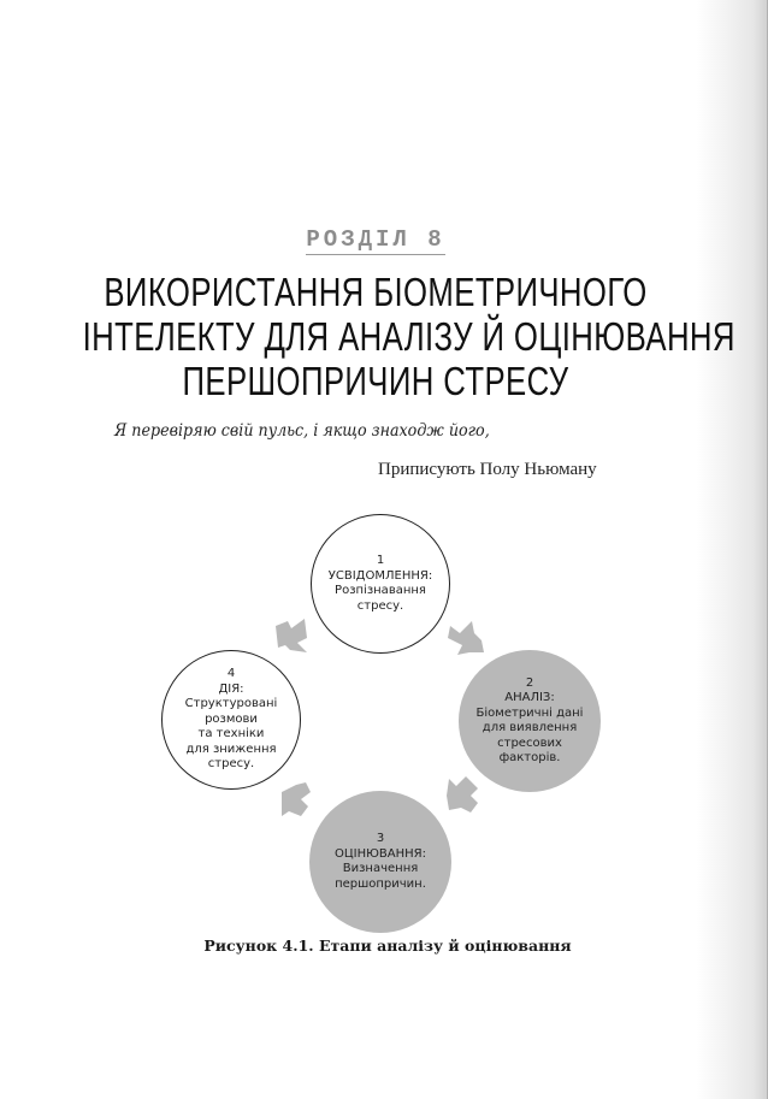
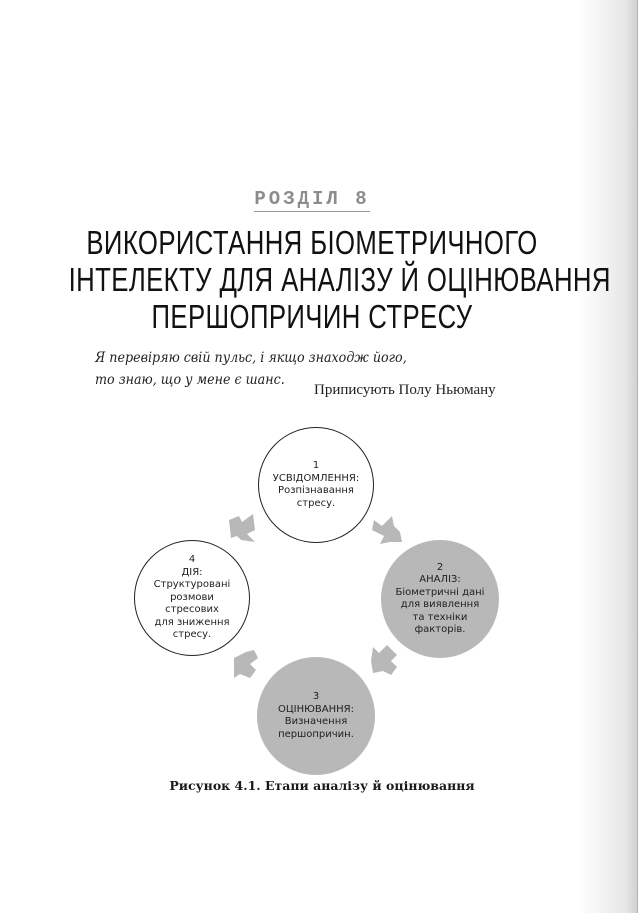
  РОЗДІЛ 8
  ВИКОРИСТАННЯ БІОМЕТРИЧНОГО
  ІНТЕЛЕКТУ ДЛЯ АНАЛІЗУ Й ОЦІНЮВА
  ПЕРШОПРИЧИН СТРЕСУ
  Я перевіряю свій пульс, і якщо знаходж його,
+ то знаю, що у мене є шанс.
  Приписують Полу Ньюману
  1
  УСВІДОМЛЕННЯ:
  Розпізнавання
  стресу.
  2
  АНАЛІЗ:
  Біометричні дані
  для виявлення
- стресових
+ та техніки
  факторів.
  3
  ОЦІНЮВАННЯ:
  Визначення
  першопричин.
  4
  ДІЯ:
  Структуровані
  розмови
- та техніки
+ стресових
  для зниження
  стресу.
  Рисунок 4.1. Етапи аналізу й оцінювання
